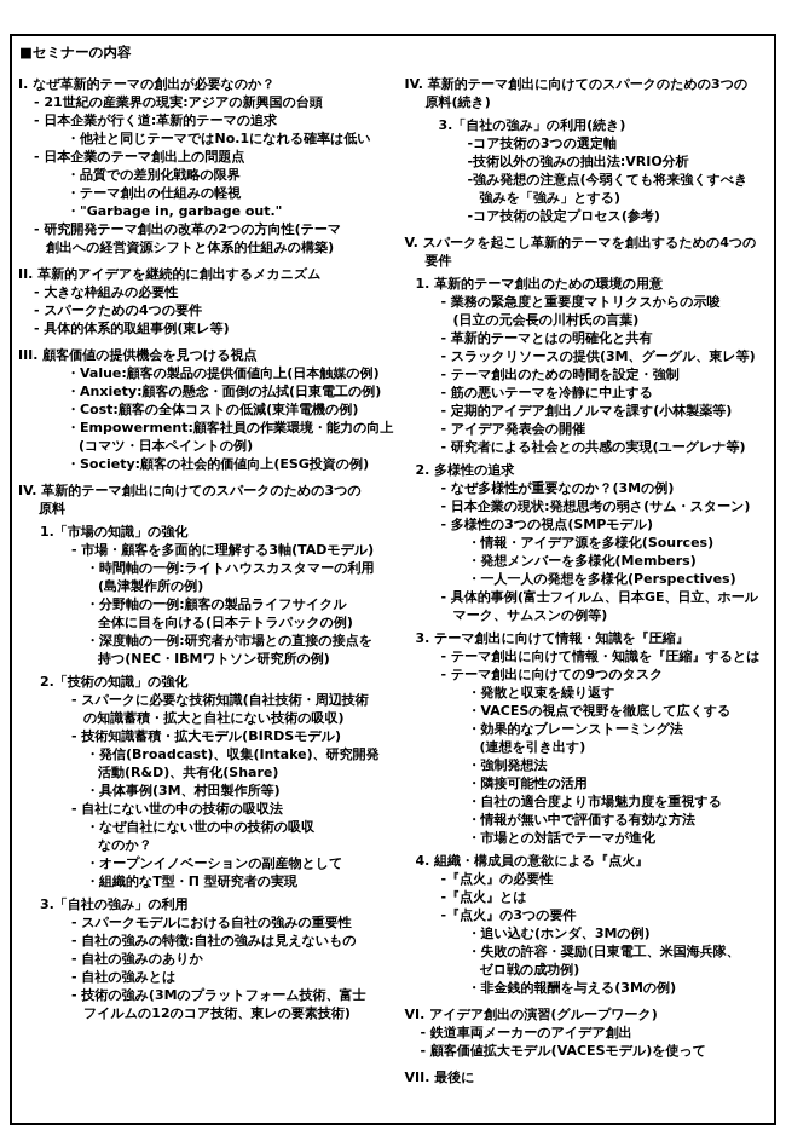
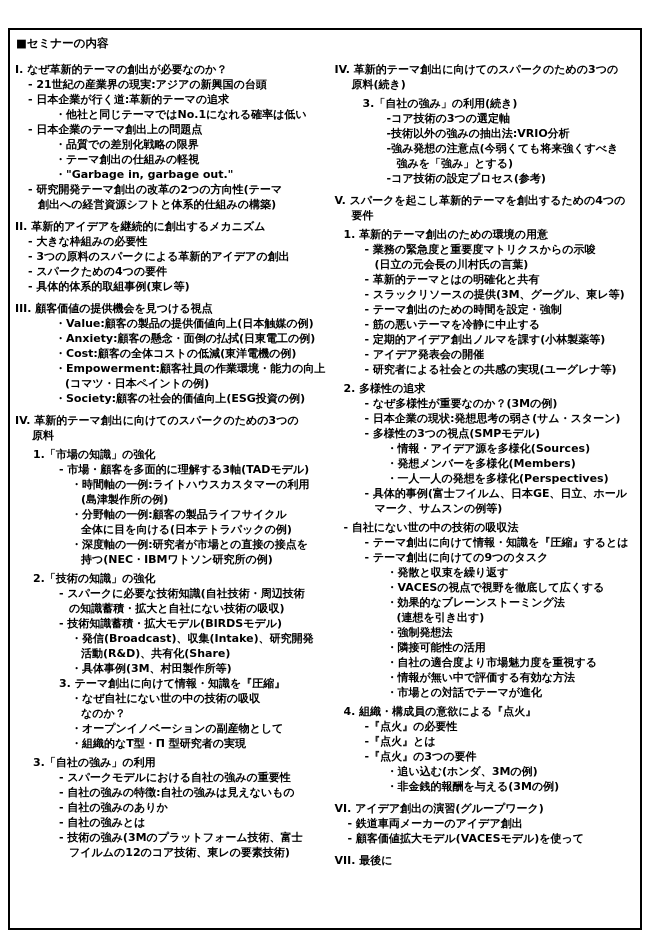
  ■セミナーの内容
  I. なぜ革新的テーマの創出が必要なのか？
  - 21世紀の産業界の現実:アジアの新興国の台頭
  - 日本企業が行く道:革新的テーマの追求
  ・他社と同じテーマではNo.1になれる確率は低い
  - 日本企業のテーマ創出上の問題点
  ・品質での差別化戦略の限界
  ・テーマ創出の仕組みの軽視
  ・"Garbage in, garbage out."
  - 研究開発テーマ創出の改革の2つの方向性(テーマ
  創出への経営資源シフトと体系的仕組みの構築)
  II. 革新的アイデアを継続的に創出するメカニズム
  - 大きな枠組みの必要性
+ - 3つの原料のスパークによる革新的アイデアの創出
  - スパークための4つの要件
  - 具体的体系的取組事例(東レ等)
  III. 顧客価値の提供機会を見つける視点
  ・Value:顧客の製品の提供価値向上(日本触媒の例)
  ・Anxiety:顧客の懸念・面倒の払拭(日東電工の例)
  ・Cost:顧客の全体コストの低減(東洋電機の例)
  ・Empowerment:顧客社員の作業環境・能力の向上
  (コマツ・日本ペイントの例)
  ・Society:顧客の社会的価値向上(ESG投資の例)
  IV. 革新的テーマ創出に向けてのスパークのための3つの
  原料
  1.「市場の知識」の強化
  - 市場・顧客を多面的に理解する3軸(TADモデル)
  ・時間軸の一例:ライトハウスカスタマーの利用
  (島津製作所の例)
  ・分野軸の一例:顧客の製品ライフサイクル
  全体に目を向ける(日本テトラパックの例)
  ・深度軸の一例:研究者が市場との直接の接点を
  持つ(NEC・IBMワトソン研究所の例)
  2.「技術の知識」の強化
  - スパークに必要な技術知識(自社技術・周辺技術
  の知識蓄積・拡大と自社にない技術の吸収)
  - 技術知識蓄積・拡大モデル(BIRDSモデル)
  ・発信(Broadcast)、収集(Intake)、研究開発
  活動(R&D)、共有化(Share)
  ・具体事例(3M、村田製作所等)
- - 自社にない世の中の技術の吸収法
+ 3. テーマ創出に向けて情報・知識を『圧縮』
  ・なぜ自社にない世の中の技術の吸収
  なのか？
  ・オープンイノベーションの副産物として
  ・組織的なT型・Π 型研究者の実現
  3.「自社の強み」の利用
  - スパークモデルにおける自社の強みの重要性
  - 自社の強みの特徴:自社の強みは見えないもの
  - 自社の強みのありか
  - 自社の強みとは
  - 技術の強み(3Mのプラットフォーム技術、富士
  フイルムの12のコア技術、東レの要素技術)
  IV. 革新的テーマ創出に向けてのスパークのための3つの
  原料(続き)
  3.「自社の強み」の利用(続き)
  -コア技術の3つの選定軸
  -技術以外の強みの抽出法:VRIO分析
  -強み発想の注意点(今弱くても将来強くすべき
  強みを「強み」とする)
  -コア技術の設定プロセス(参考)
  V. スパークを起こし革新的テーマを創出するための4つの
  要件
  1. 革新的テーマ創出のための環境の用意
  - 業務の緊急度と重要度マトリクスからの示唆
  (日立の元会長の川村氏の言葉)
  - 革新的テーマとはの明確化と共有
  - スラックリソースの提供(3M、グーグル、東レ等)
  - テーマ創出のための時間を設定・強制
  - 筋の悪いテーマを冷静に中止する
  - 定期的アイデア創出ノルマを課す(小林製薬等)
  - アイデア発表会の開催
  - 研究者による社会との共感の実現(ユーグレナ等)
  2. 多様性の追求
  - なぜ多様性が重要なのか？(3Mの例)
  - 日本企業の現状:発想思考の弱さ(サム・スターン)
  - 多様性の3つの視点(SMPモデル)
  ・情報・アイデア源を多様化(Sources)
  ・発想メンバーを多様化(Members)
  ・一人一人の発想を多様化(Perspectives)
  - 具体的事例(富士フイルム、日本GE、日立、ホール
  マーク、サムスンの例等)
- 3. テーマ創出に向けて情報・知識を『圧縮』
+ - 自社にない世の中の技術の吸収法
  - テーマ創出に向けて情報・知識を『圧縮』するとは
  - テーマ創出に向けての9つのタスク
  ・発散と収束を繰り返す
  ・VACESの視点で視野を徹底して広くする
  ・効果的なブレーンストーミング法
  (連想を引き出す)
  ・強制発想法
  ・隣接可能性の活用
  ・自社の適合度より市場魅力度を重視する
  ・情報が無い中で評価する有効な方法
  ・市場との対話でテーマが進化
  4. 組織・構成員の意欲による『点火』
  -『点火』の必要性
  -『点火』とは
  -『点火』の3つの要件
  ・追い込む(ホンダ、3Mの例)
- ・失敗の許容・奨励(日東電工、米国海兵隊、
- ゼロ戦の成功例)
  ・非金銭的報酬を与える(3Mの例)
  VI. アイデア創出の演習(グループワーク)
  - 鉄道車両メーカーのアイデア創出
  - 顧客価値拡大モデル(VACESモデル)を使って
  VII. 最後に
